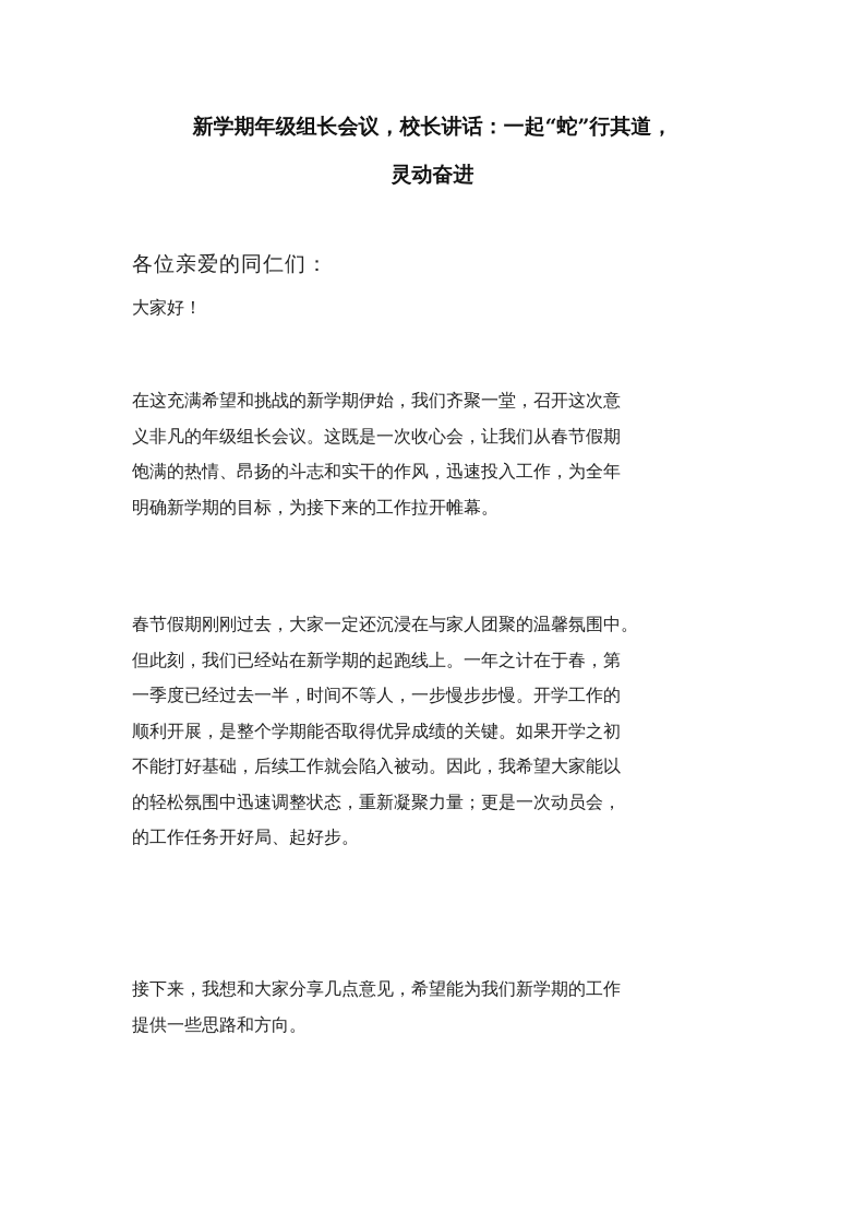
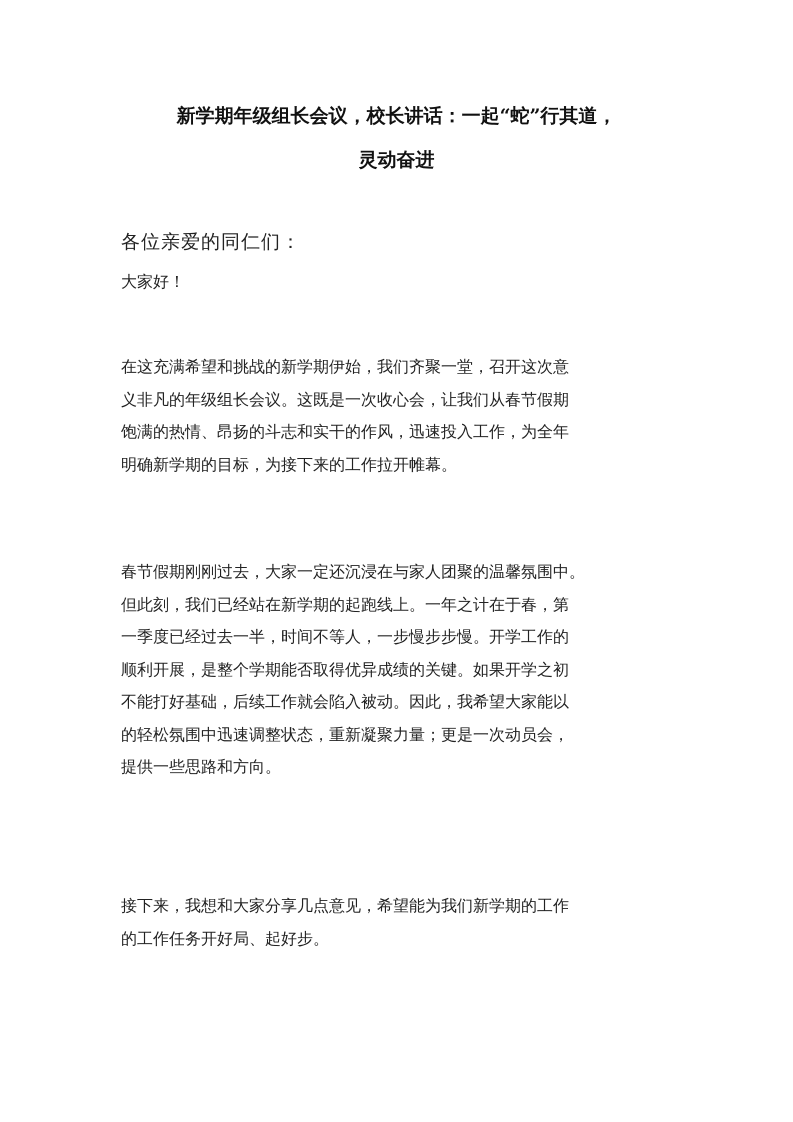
  新学期年级组长会议，校长讲话：一起“蛇”行其道，
  灵动奋进
  各位亲爱的同仁们：
  大家好！
  在这充满希望和挑战的新学期伊始，我们齐聚一堂，召开这次意
  义非凡的年级组长会议。这既是一次收心会，让我们从春节假期
  饱满的热情、昂扬的斗志和实干的作风，迅速投入工作，为全年
  明确新学期的目标，为接下来的工作拉开帷幕。
  春节假期刚刚过去，大家一定还沉浸在与家人团聚的温馨氛围中。
  但此刻，我们已经站在新学期的起跑线上。一年之计在于春，第
  一季度已经过去一半，时间不等人，一步慢步步慢。开学工作的
  顺利开展，是整个学期能否取得优异成绩的关键。如果开学之初
  不能打好基础，后续工作就会陷入被动。因此，我希望大家能以
  的轻松氛围中迅速调整状态，重新凝聚力量；更是一次动员会，
- 的工作任务开好局、起好步。
+ 提供一些思路和方向。
  接下来，我想和大家分享几点意见，希望能为我们新学期的工作
- 提供一些思路和方向。
+ 的工作任务开好局、起好步。
